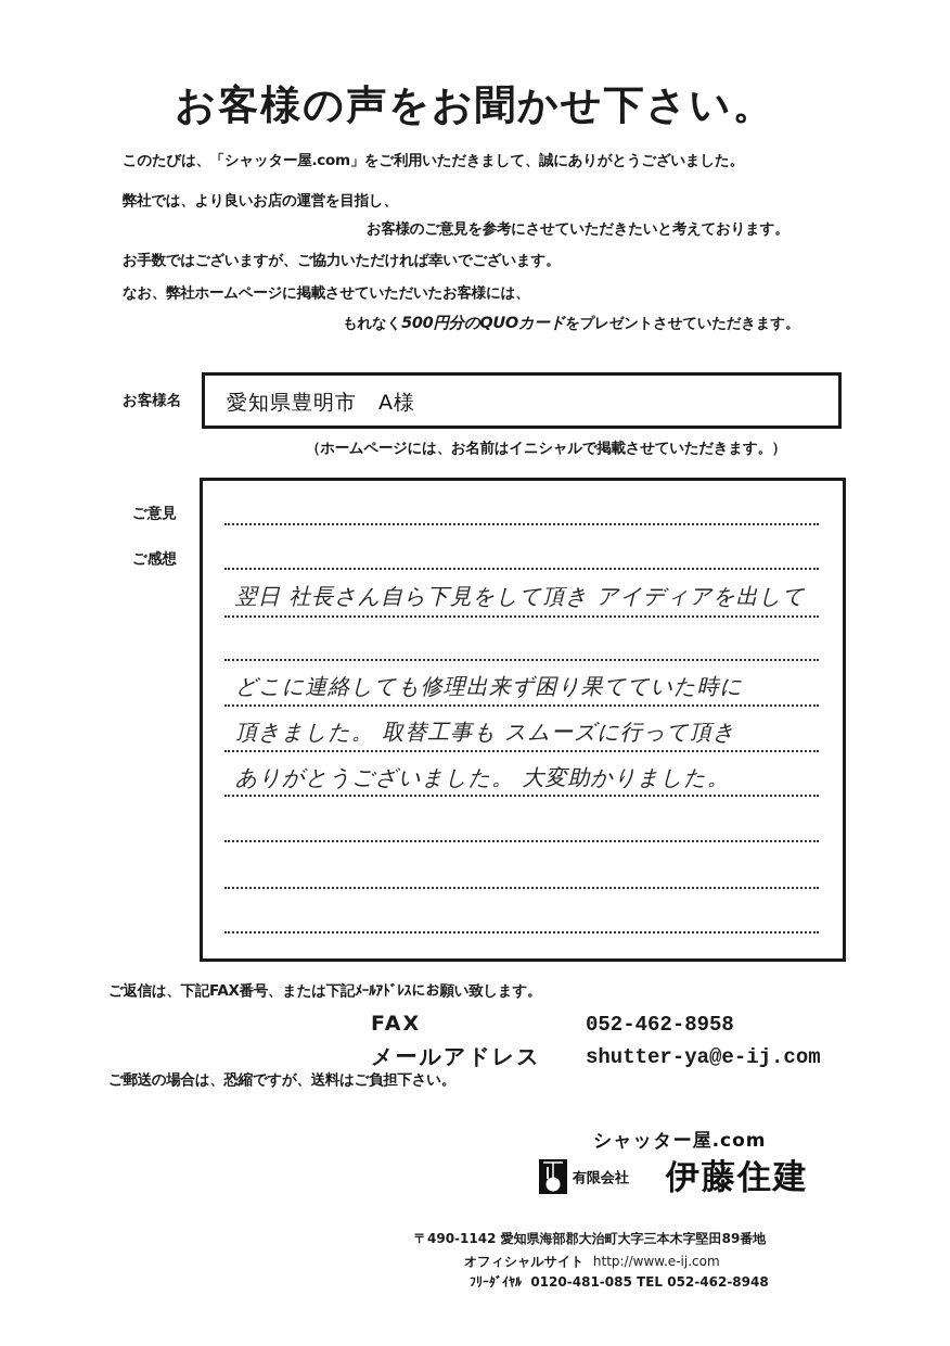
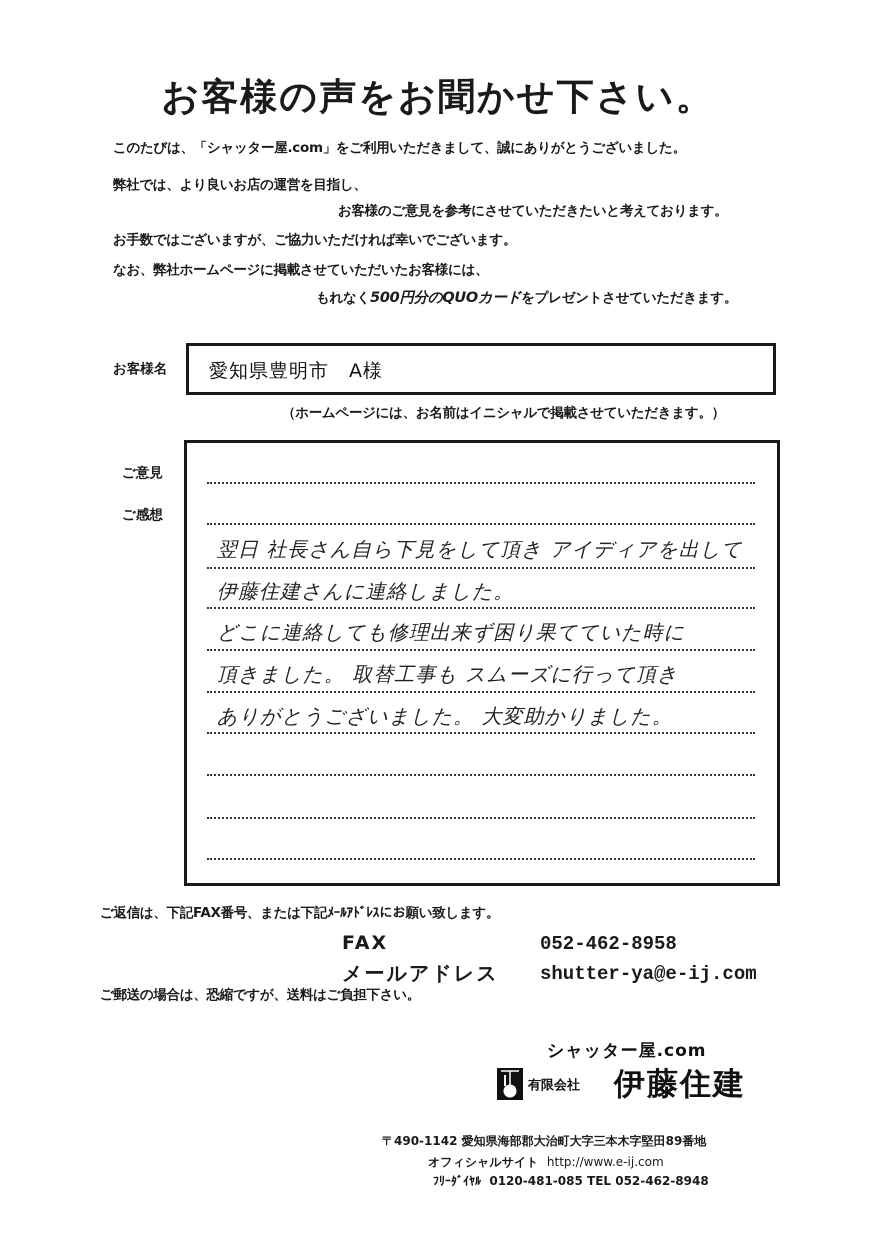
  お客様の声をお聞かせ下さい。
  このたびは、「シャッター屋.com」をご利用いただきまして、誠にありがとうございました。
  弊社では、より良いお店の運営を目指し、
  お客様のご意見を参考にさせていただきたいと考えております。
  お手数ではございますが、ご協力いただければ幸いでございます。
  なお、弊社ホームページに掲載させていただいたお客様には、
  もれなく500円分のQUOカードをプレゼントさせていただきます。
  お客様名
  愛知県豊明市 A様
  （ホームページには、お名前はイニシャルで掲載させていただきます。）
  ご意見
  ご感想
  翌日 社長さん自ら下見をして頂き アイディアを出して
+ 伊藤住建さんに連絡しました。
  どこに連絡しても修理出来ず困り果てていた時に
  頂きました。 取替工事も スムーズに行って頂き
  ありがとうございました。 大変助かりました。
  ご返信は、下記FAX番号、または下記ﾒｰﾙｱﾄﾞﾚｽにお願い致します。
  FAX
  052-462-8958
  メールアドレス
  shutter-ya@e-ij.com
  ご郵送の場合は、恐縮ですが、送料はご負担下さい。
  シャッター屋.com
  有限会社
  伊藤住建
  〒490-1142 愛知県海部郡大治町大字三本木字堅田89番地
  オフィシャルサイト http://www.e-ij.com
  ﾌﾘｰﾀﾞｲﾔﾙ 0120-481-085 TEL 052-462-8948
